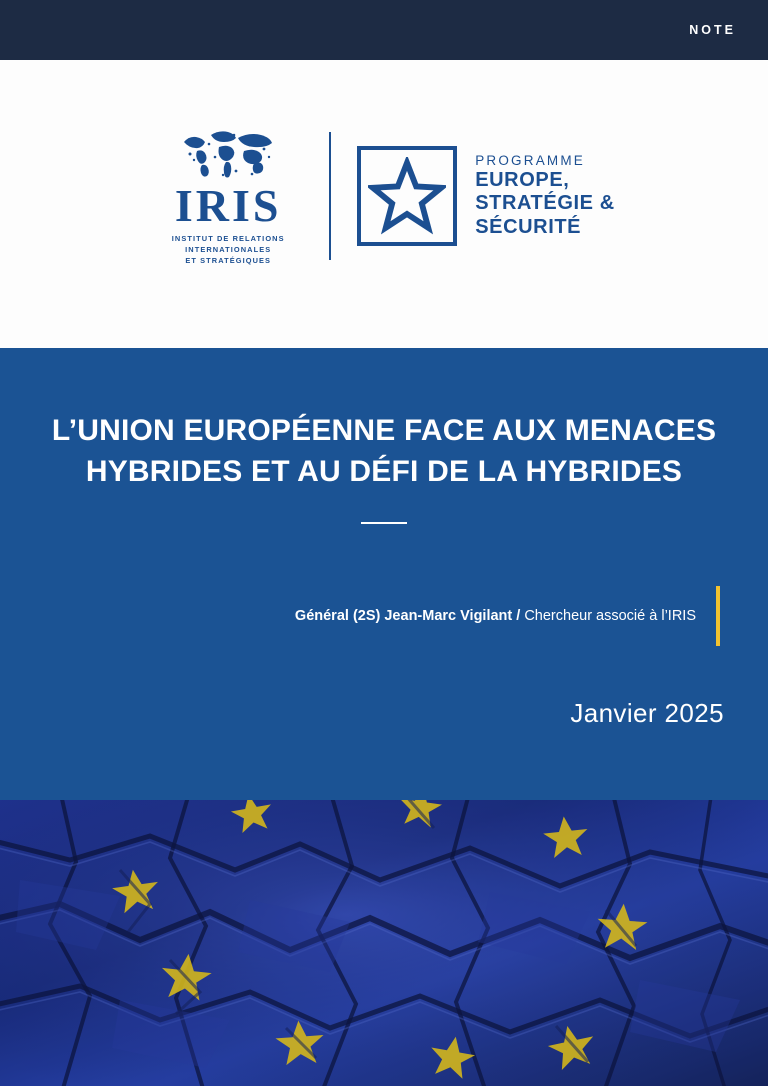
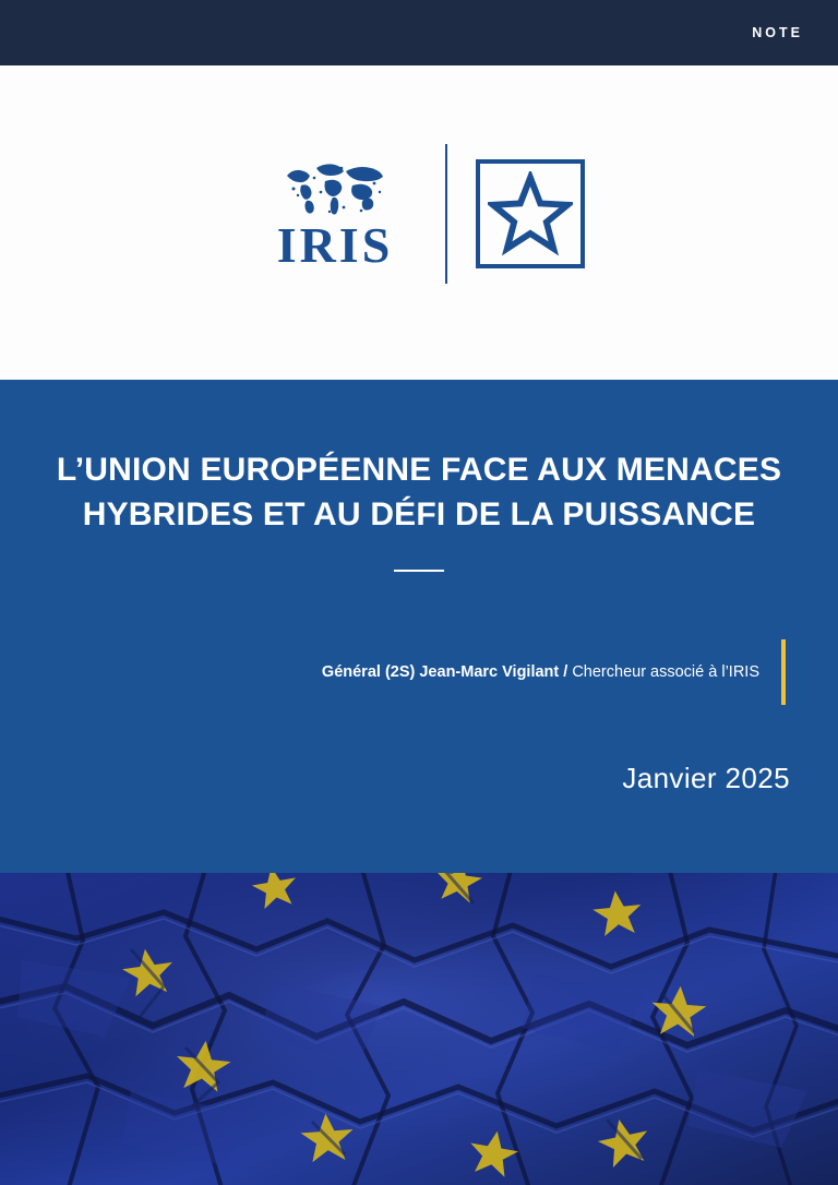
  NOTE
  IRIS
- INSTITUT DE RELATIONS
- INTERNATIONALES
- ET STRATÉGIQUES
- PROGRAMME
- EUROPE,
- STRATÉGIE &
- SÉCURITÉ
- L’UNION EUROPÉENNE FACE AUX MENACES HYBRIDES ET AU DÉFI DE LA HYBRIDES
+ L’UNION EUROPÉENNE FACE AUX MENACES HYBRIDES ET AU DÉFI DE LA PUISSANCE
  Général (2S) Jean-Marc Vigilant / Chercheur associé à l’IRIS
  Janvier 2025
